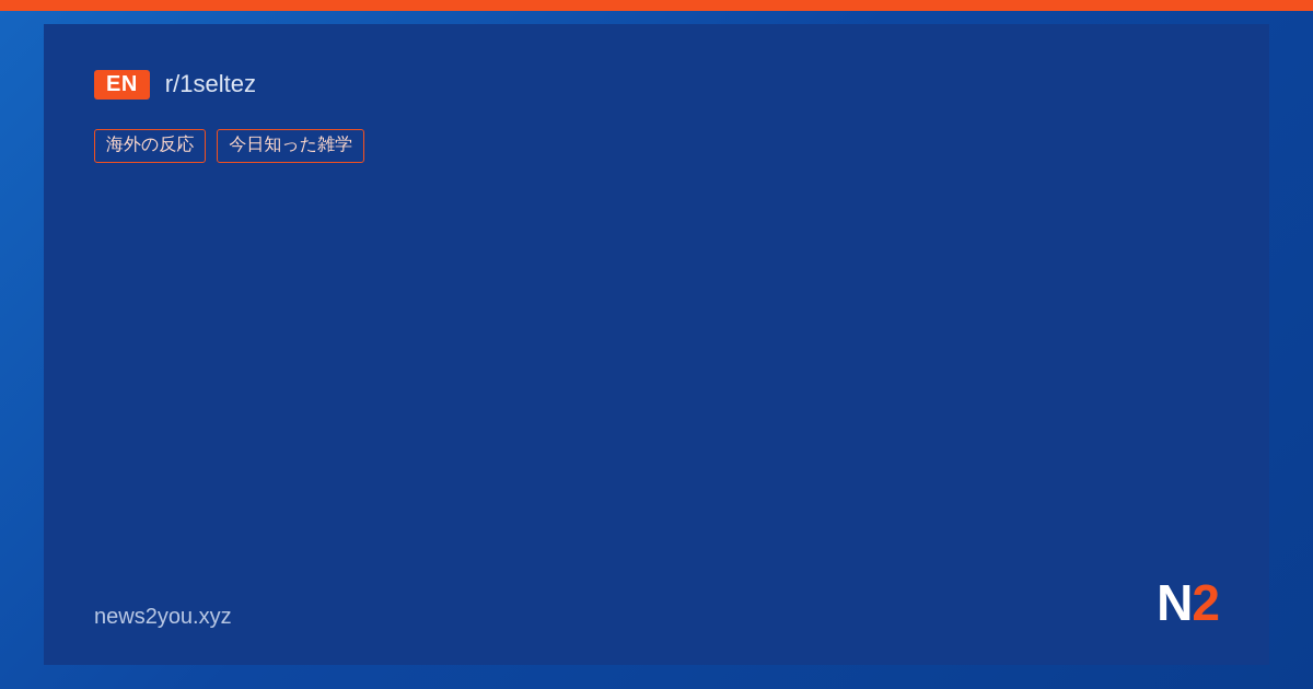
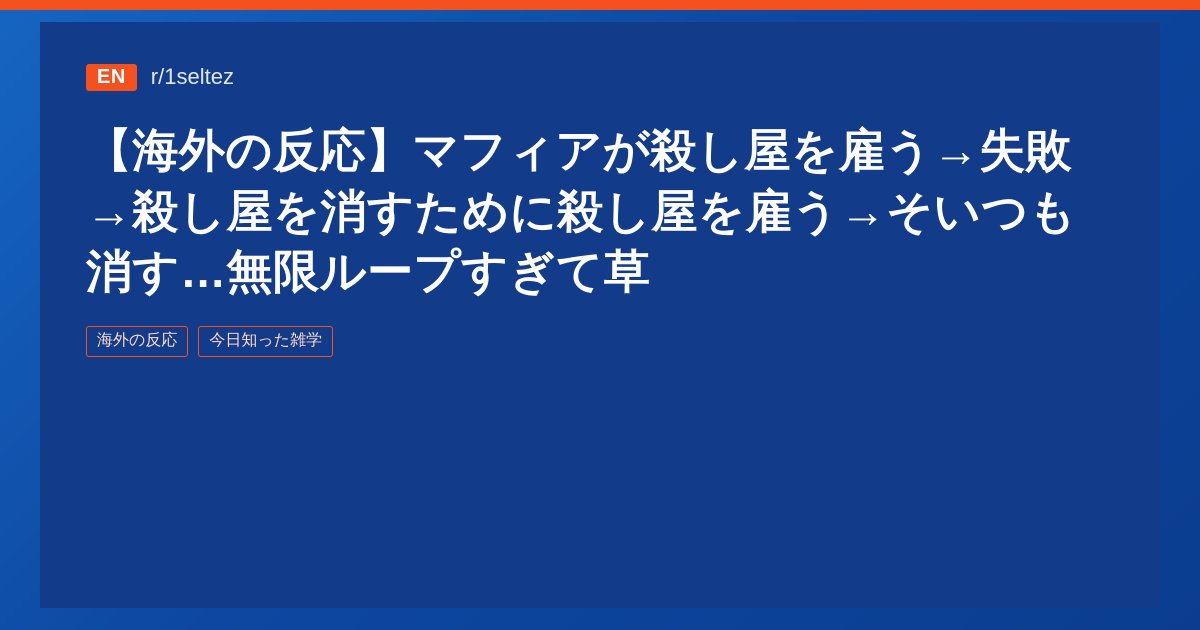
  EN
  r/1seltez
+ 【海外の反応】マフィアが殺し屋を雇う→失敗→殺し屋を消すために殺し屋を雇う→そいつも消す…無限ループすぎて草
  海外の反応
  今日知った雑学
- news2you.xyz
- N2
